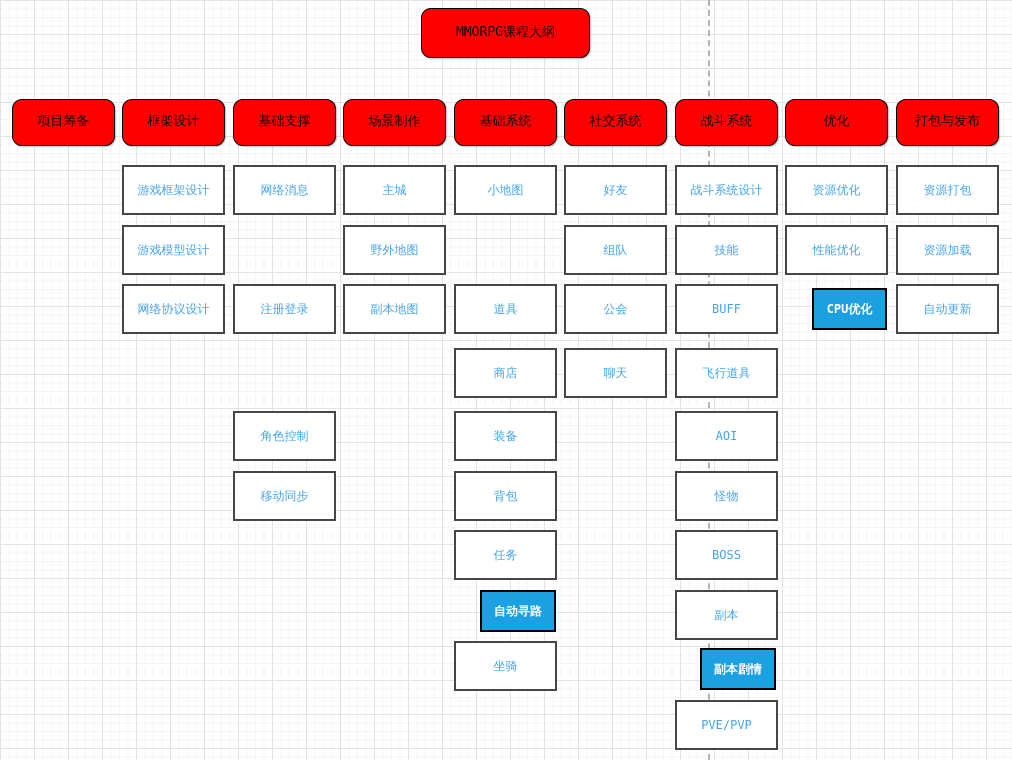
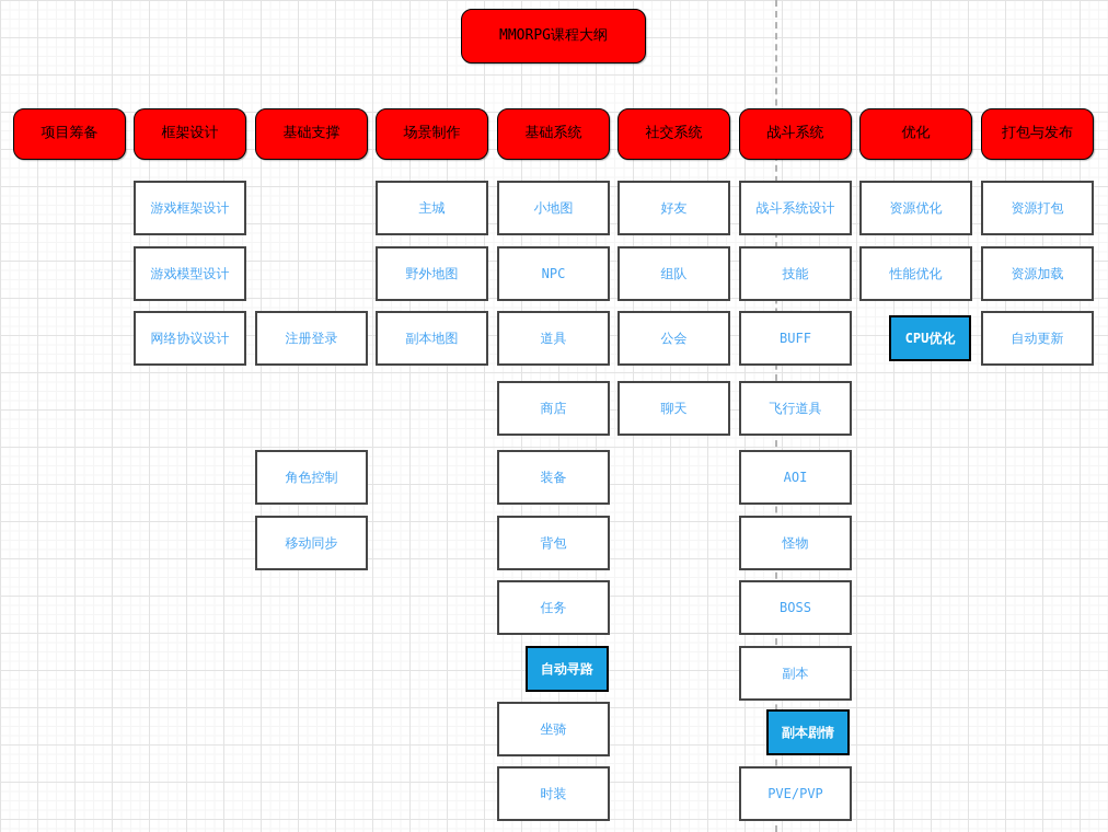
  MMORPG课程大纲
  项目筹备
  框架设计
  基础支撑
  场景制作
  基础系统
  社交系统
  战斗系统
  优化
  打包与发布
  游戏框架设计
  游戏模型设计
  网络协议设计
- 网络消息
  注册登录
  角色控制
  移动同步
  主城
  野外地图
  副本地图
  小地图
+ NPC
  道具
  商店
  装备
  背包
  任务
  自动寻路
  坐骑
+ 时装
  好友
  组队
  公会
  聊天
  战斗系统设计
  技能
  BUFF
  飞行道具
  AOI
  怪物
  BOSS
  副本
  副本剧情
  PVE/PVP
  资源优化
  性能优化
  CPU优化
  资源打包
  资源加载
  自动更新
